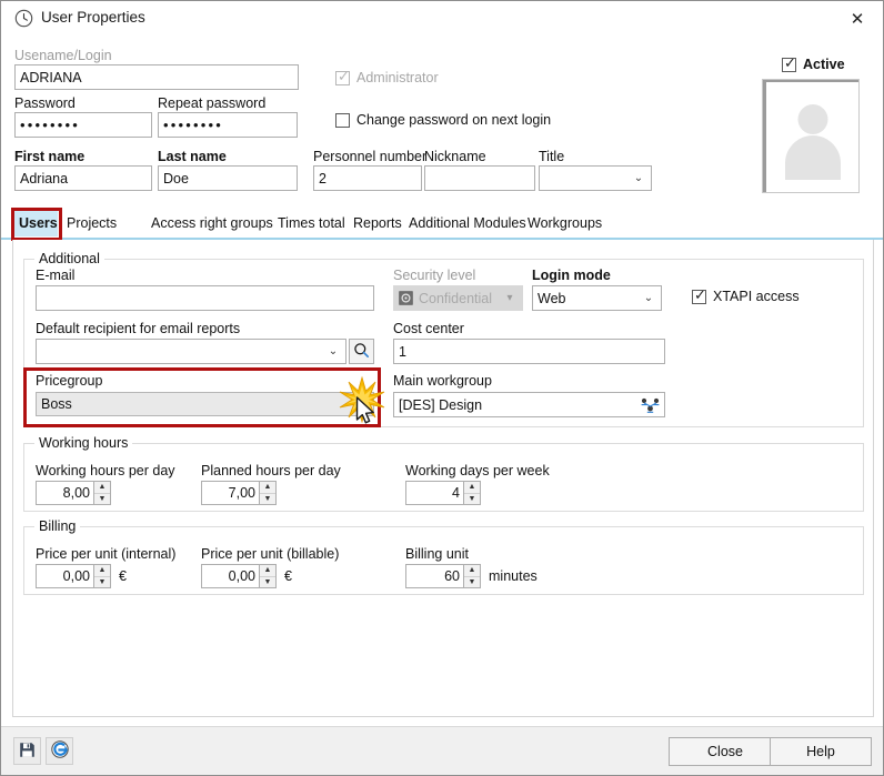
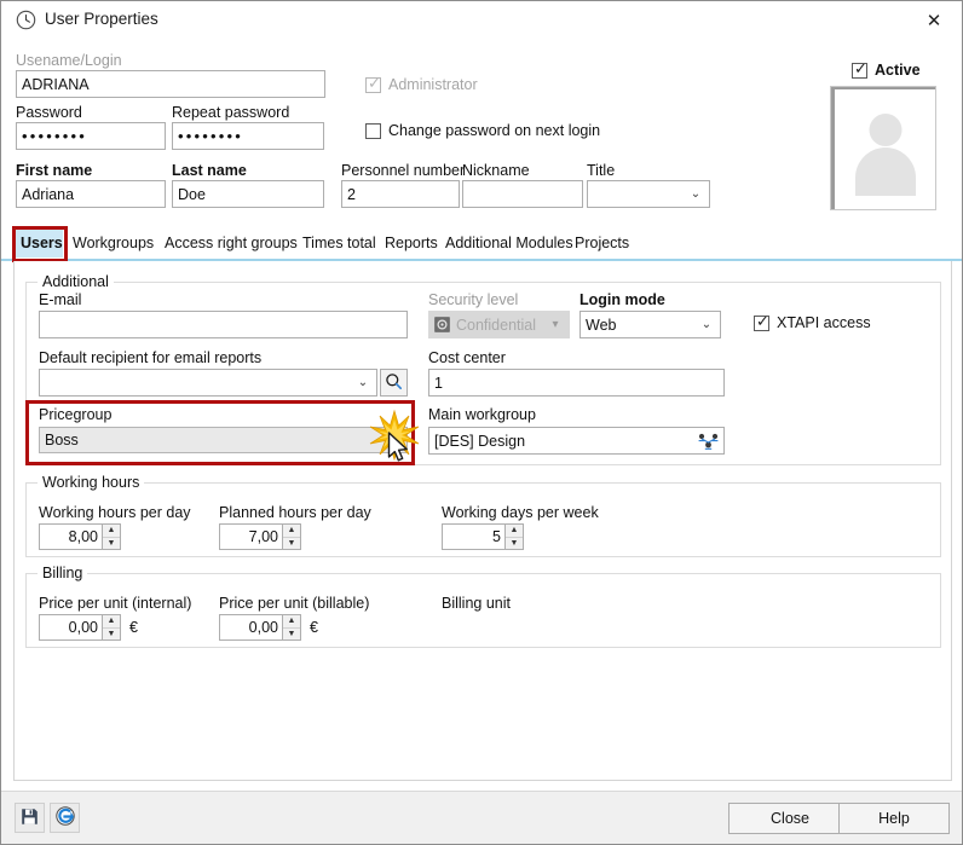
  User Properties
  ✕
  Usename/Login
  ADRIANA
  Password
  ••••••••
  Repeat password
  ••••••••
  First name
  Adriana
  Last name
  Doe
  ✓
  Administrator
  Change password on next login
  Personnel number
  2
  Nickname
  Title
  ⌄
  ✓
  Active
  Users
- Projects
+ Workgroups
  Access right groups
  Times total
  Reports
  Additional Modules
- Workgroups
+ Projects
  Additional
  E-mail
  Default recipient for email reports
  ⌄
  Security level
  Confidential
  ▾
  Login mode
  Web
  ⌄
  ✓
  XTAPI access
  Cost center
  1
  Pricegroup
  Boss
  Main workgroup
  [DES] Design
  Working hours
  Working hours per day
  8,00
  Planned hours per day
  7,00
  Working days per week
- 4
+ 5
  Billing
  Price per unit (internal)
  0,00
  €
  Price per unit (billable)
  0,00
  €
  Billing unit
- 60
- minutes
  Close
  Help
